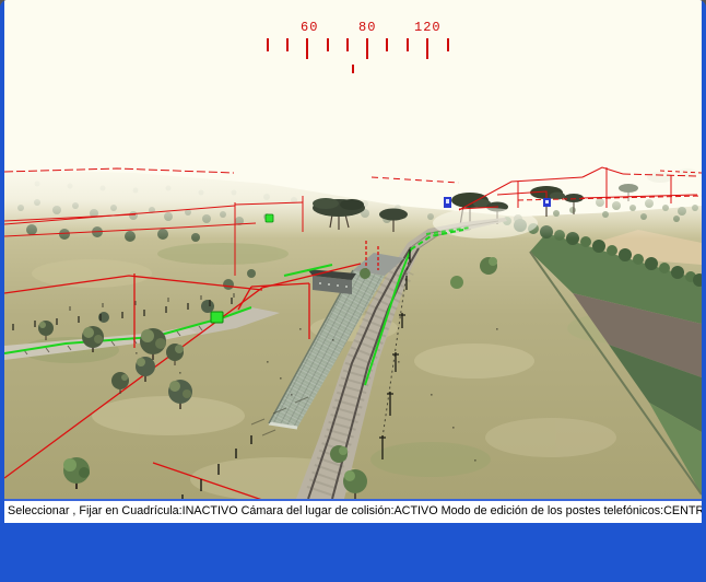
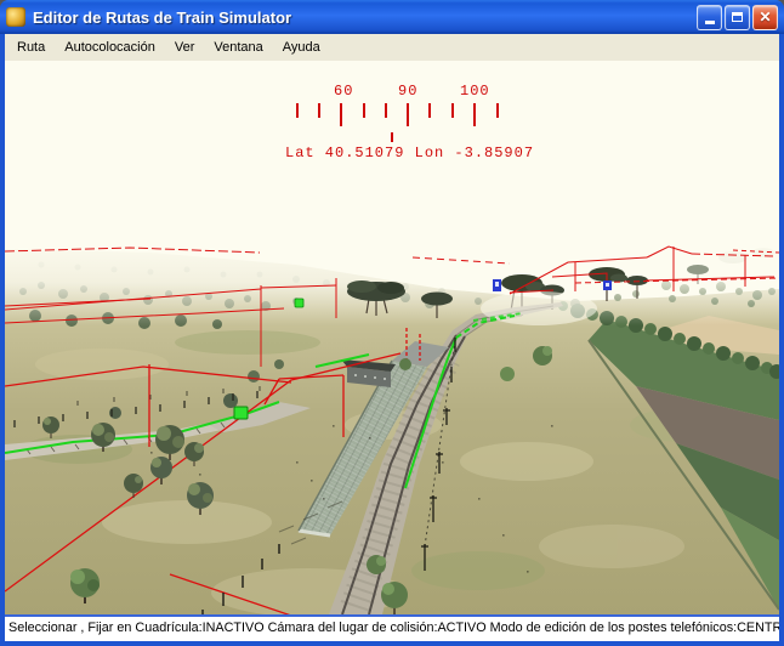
+ Editor de Rutas de Train Simulator
+ ✕
+ Ruta
+ Autocolocación
+ Ver
+ Ventana
+ Ayuda
  60
- 80
+ 90
- 120
+ 100
+ Lat 40.51079 Lon -3.85907
  Seleccionar , Fijar en Cuadrícula:INACTIVO Cámara del lugar de colisión:ACTIVO Modo de edición de los postes telefónicos:CENTR
